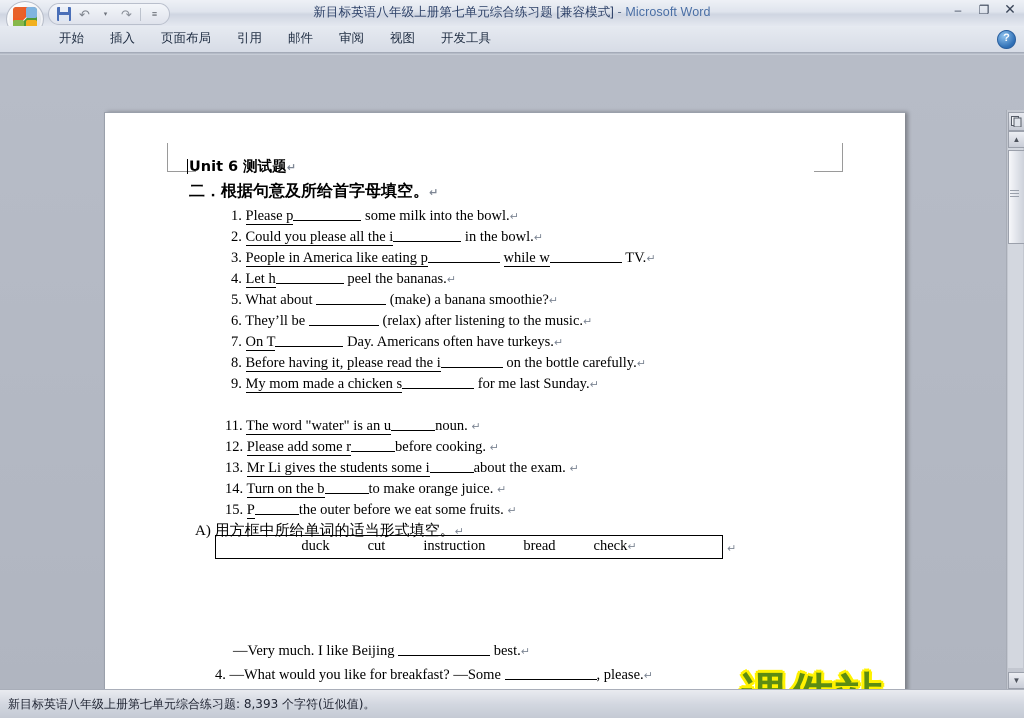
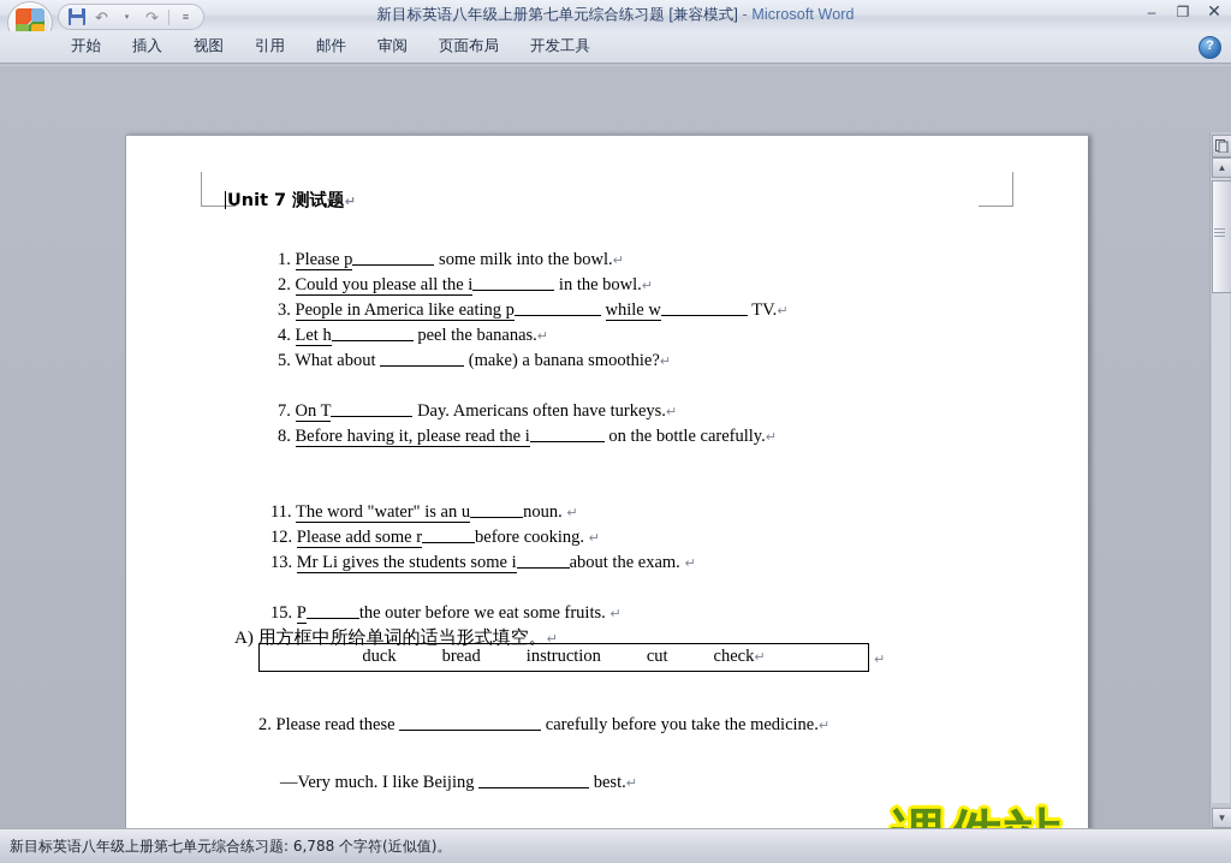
  ↶
  ↷
  ≡
  新目标英语八年级上册第七单元综合练习题 [兼容模式] - Microsoft Word
  –
  ❐
  ✕
  开始
  插入
- 页面布局
+ 视图
  引用
  邮件
  审阅
- 视图
+ 页面布局
  开发工具
  ?
- Unit 6 测试题↵
+ Unit 7 测试题↵
- 二．根据句意及所给首字母填空。↵
  1. Please p some milk into the bowl.↵
  2. Could you please all the i in the bowl.↵
  3. People in America like eating p while w TV.↵
  4. Let h peel the bananas.↵
  5. What about (make) a banana smoothie?↵
- 6. They’ll be (relax) after listening to the music.↵
  7. On T Day. Americans often have turkeys.↵
  8. Before having it, please read the i on the bottle carefully.↵
- 9. My mom made a chicken s for me last Sunday.↵
  11. The word "water" is an u noun. ↵
  12. Please add some r before cooking. ↵
  13. Mr Li gives the students some i about the exam. ↵
- 14. Turn on the b to make orange juice. ↵
  15. P the outer before we eat some fruits. ↵
  A) 用方框中所给单词的适当形式填空。↵
  duck
- cut
+ bread
  instruction
- bread
+ cut
  check↵
  ↵
+ 2. Please read these carefully before you take the medicine.↵
  —Very much. I like Beijing best.↵
- 4. —What would you like for breakfast? —Some , please.↵
  ▲
  ▼
- 新目标英语八年级上册第七单元综合练习题: 8,393 个字符(近似值)。
+ 新目标英语八年级上册第七单元综合练习题: 6,788 个字符(近似值)。
